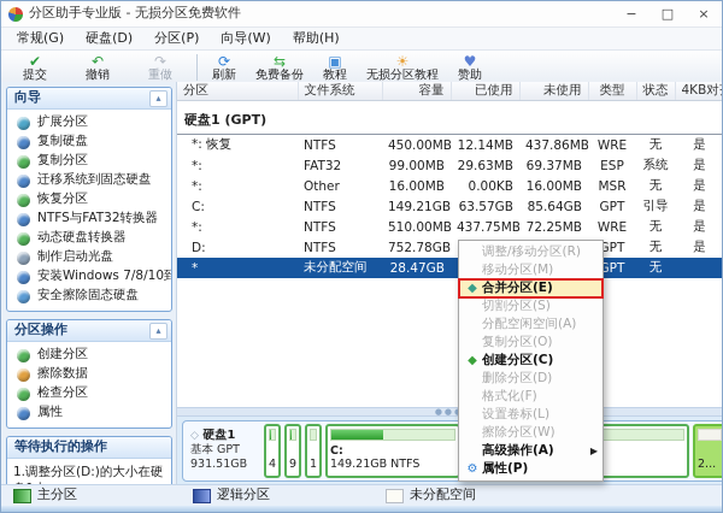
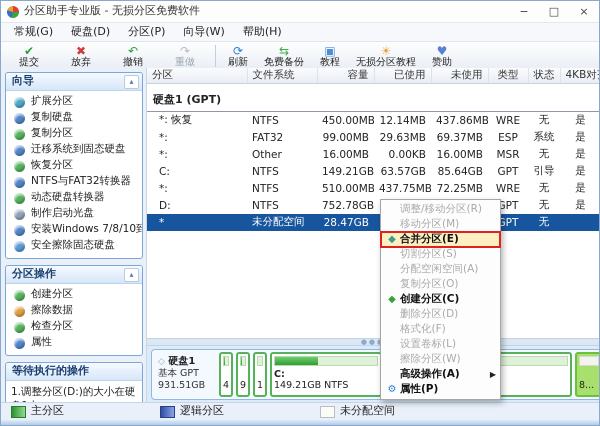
  分区助手专业版 - 无损分区免费软件
  −
  □
  ×
  常规(G)
  硬盘(D)
  分区(P)
  向导(W)
  帮助(H)
  ✔
  提交
+ ✖
+ 放弃
  ↶
  撤销
  ↷
  重做
  ⟳
  刷新
  ⇆
  免费备份
  ▣
  教程
  ☀
  无损分区教程
  ♥
  赞助
  向导
  ▴
  扩展分区
  复制硬盘
  复制分区
  迁移系统到固态硬盘
  恢复分区
  NTFS与FAT32转换器
  动态硬盘转换器
  制作启动光盘
  安装Windows 7/8/10到
  安全擦除固态硬盘
  分区操作
  ▴
  创建分区
  擦除数据
  检查分区
  属性
  等待执行的操作
  1.调整分区(D:)的大小在硬
  分区	文件系统	容量	已使用	未使用	类型	状态	4KB对
  硬盘1 (GPT)
  *: 恢复	NTFS	450.00MB	12.14MB	437.86MB	WRE	无	是
  *:	FAT32	99.00MB	29.63MB	69.37MB	ESP	系统	是
  *:	Other	16.00MB	0.00KB	16.00MB	MSR	无	是
  C:	NTFS	149.21GB	63.57GB	85.64GB	GPT	引导	是
  *:	NTFS	510.00MB	437.75MB	72.25MB	WRE	无	是
  ◇ 硬盘1
  基本 GPT
  931.51GB
  4
  9
  1
  C:
  149.21GB NTFS
- 2...
+ 8...
  主分区
  逻辑分区
  未分配空间
  调整/移动分区(R)
  移动分区(M)
  ◆
  合并分区(E)
  切割分区(S)
  分配空闲空间(A)
  复制分区(O)
  ◆
  创建分区(C)
  删除分区(D)
  格式化(F)
  设置卷标(L)
  擦除分区(W)
  高级操作(A)
  ▶
  ⚙
  属性(P)
